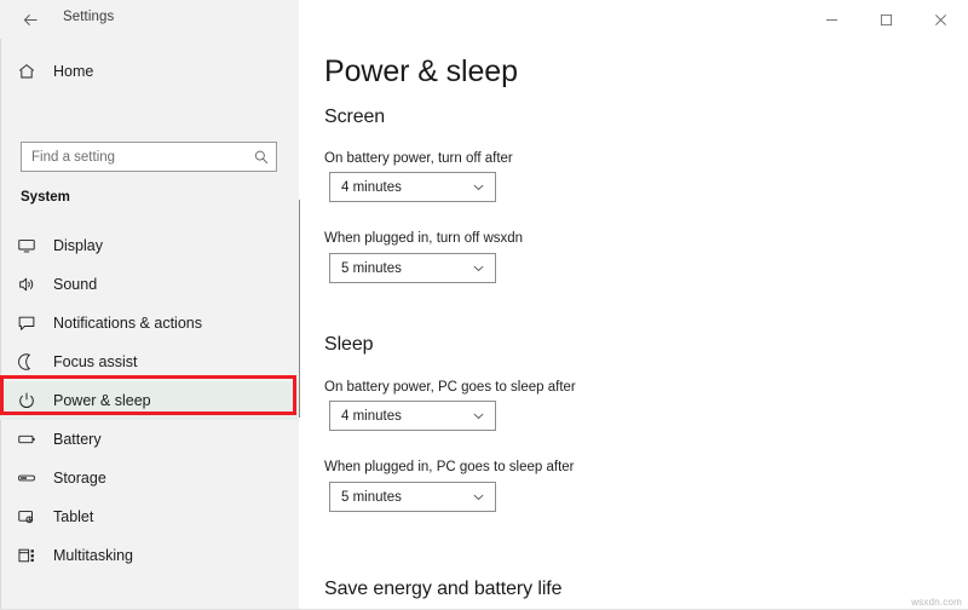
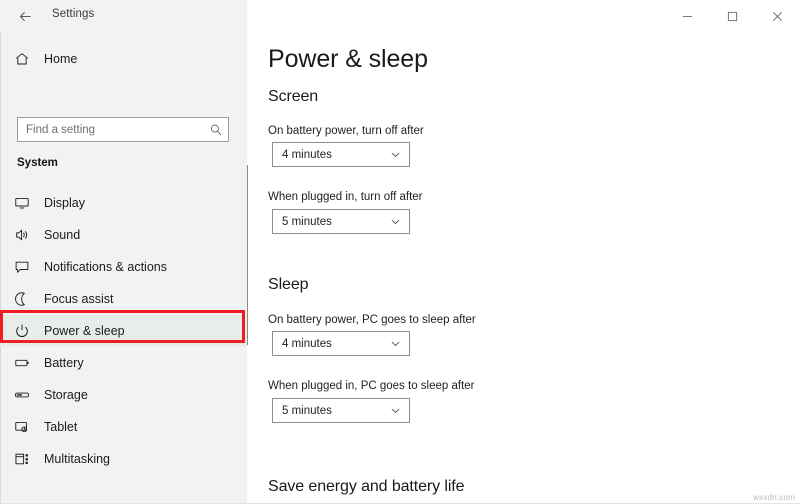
  Settings
  Home
  Find a setting
  System
  Display
  Sound
  Notifications & actions
  Focus assist
  Power & sleep
  Battery
  Storage
  Tablet
  Multitasking
  Power & sleep
  Screen
  On battery power, turn off after
  4 minutes
- When plugged in, turn off wsxdn
+ When plugged in, turn off after
  5 minutes
  Sleep
  On battery power, PC goes to sleep after
  4 minutes
  When plugged in, PC goes to sleep after
  5 minutes
  Save energy and battery life
  wsxdn.com
